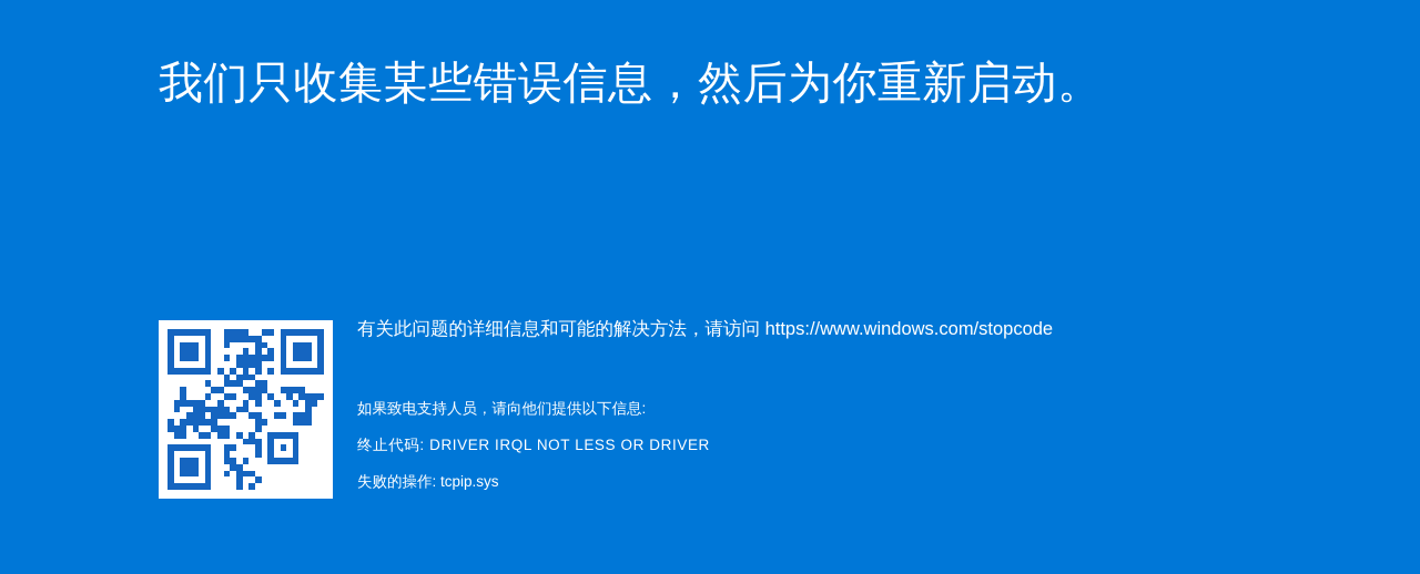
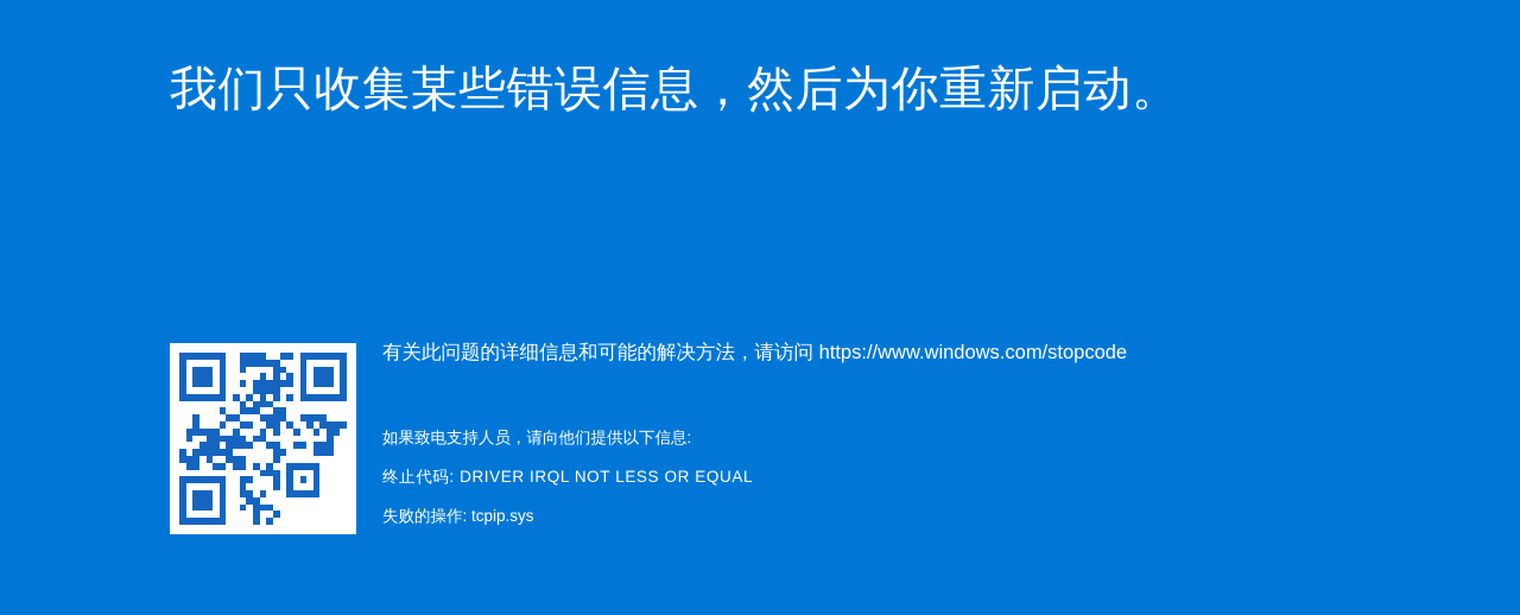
  我们只收集某些错误信息，然后为你重新启动。
  有关此问题的详细信息和可能的解决方法，请访问 https://www.windows.com/stopcode
  如果致电支持人员，请向他们提供以下信息:
- 终止代码: DRIVER IRQL NOT LESS OR DRIVER
+ 终止代码: DRIVER IRQL NOT LESS OR EQUAL
  失败的操作: tcpip.sys
